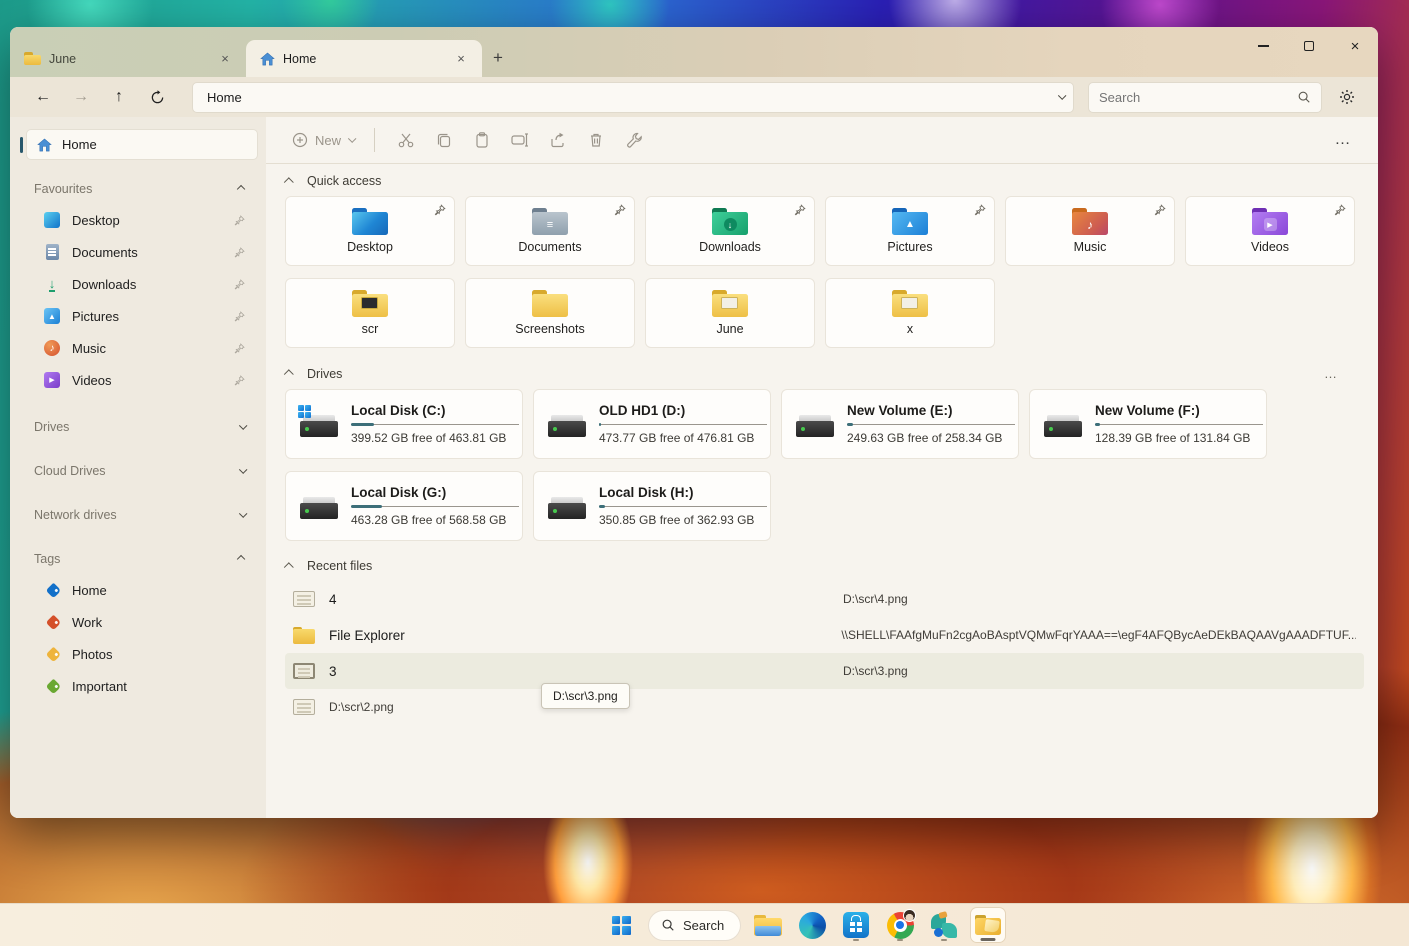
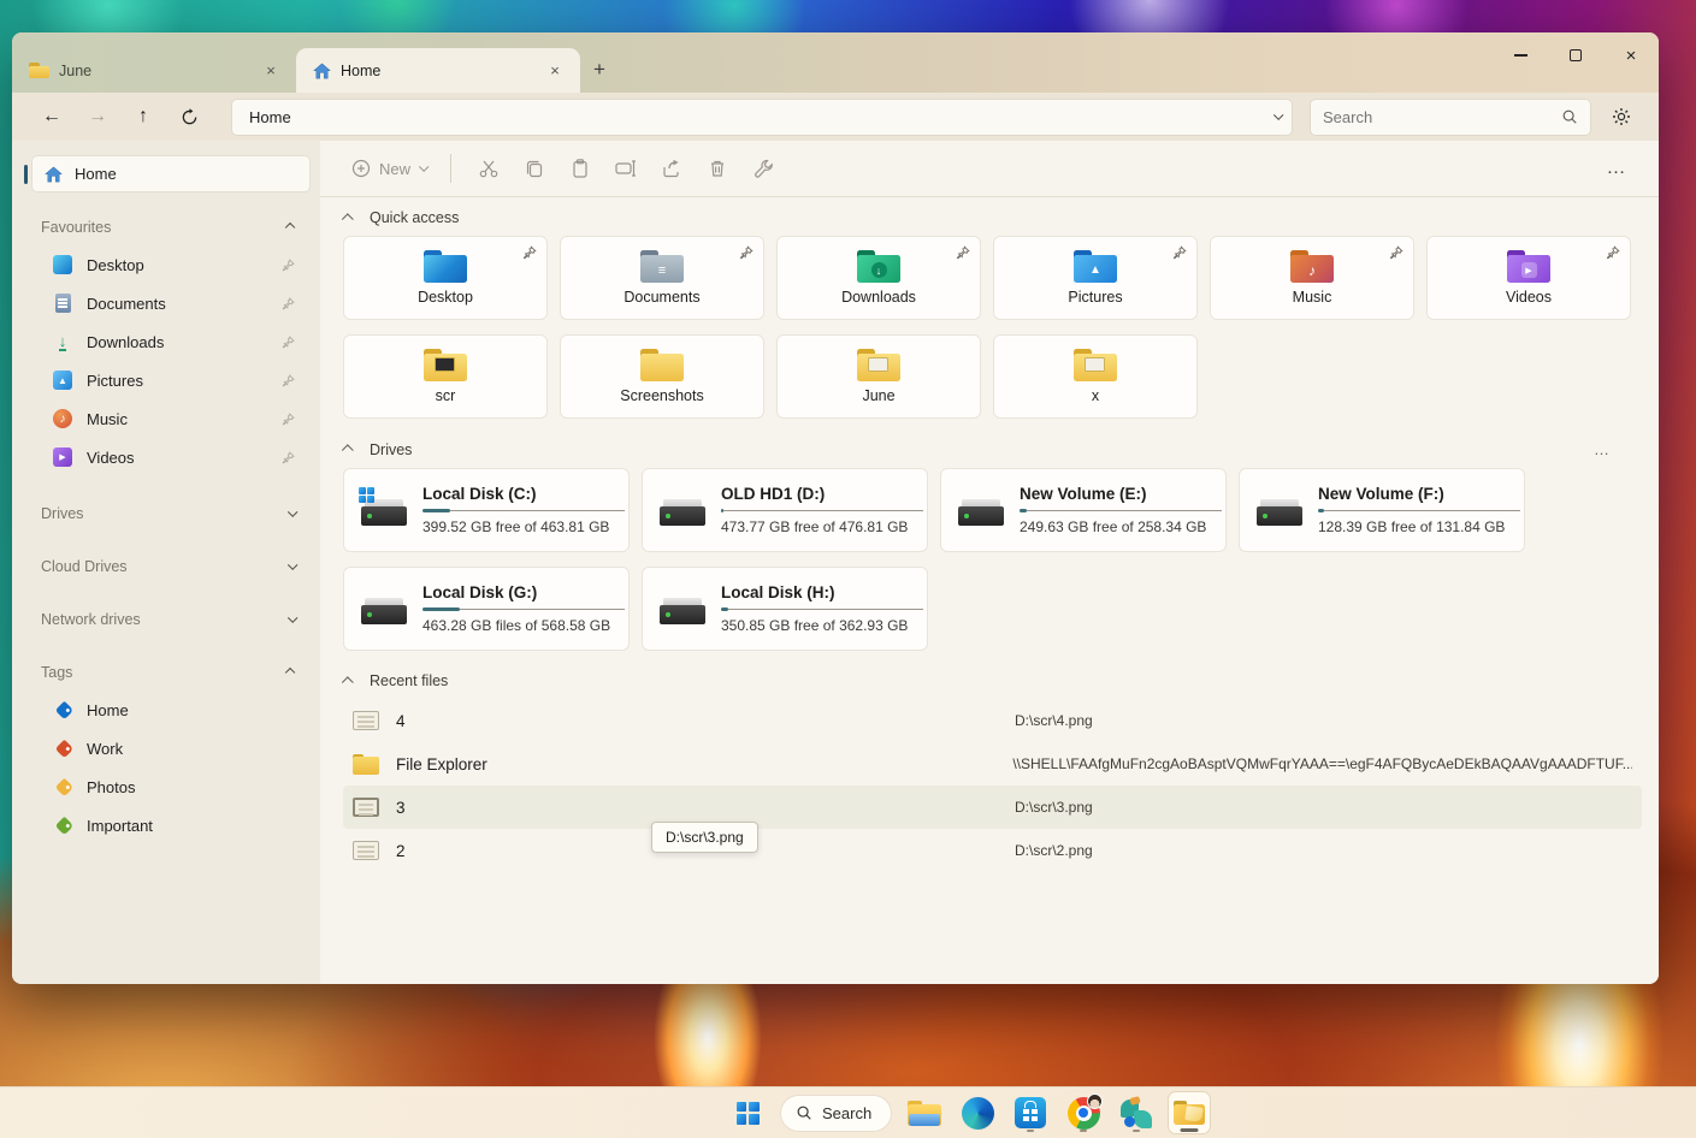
  June
  ×
  Home
  ×
  +
  ×
  ←
  →
  ↑
  Home
  Search
  Home
  Favourites
  Desktop
  Documents
  ↓
  Downloads
  ▲
  Pictures
  ♪
  Music
  Videos
  Drives
  Cloud Drives
  Network drives
  Tags
  Home
  Work
  Photos
  Important
  New
  …
  Quick access
  Desktop
  ≡
  Documents
  ↓
  Downloads
  ▲
  Pictures
  ♪
  Music
  Videos
  scr
  Screenshots
  June
  x
  Drives
  …
  Local Disk (C:)
  399.52 GB free of 463.81 GB
  OLD HD1 (D:)
  473.77 GB free of 476.81 GB
  New Volume (E:)
  249.63 GB free of 258.34 GB
  New Volume (F:)
  128.39 GB free of 131.84 GB
  Local Disk (G:)
- 463.28 GB free of 568.58 GB
+ 463.28 GB files of 568.58 GB
  Local Disk (H:)
  350.85 GB free of 362.93 GB
  Recent files
  4
  D:\scr\4.png
  File Explorer
  \\SHELL\FAAfgMuFn2cgAoBAsptVQMwFqrYAAA==\egF4AFQBycAeDEkBAQAAVgAAADFTUF..
  3
  D:\scr\3.png
+ 2
  D:\scr\2.png
  D:\scr\3.png
  Search
